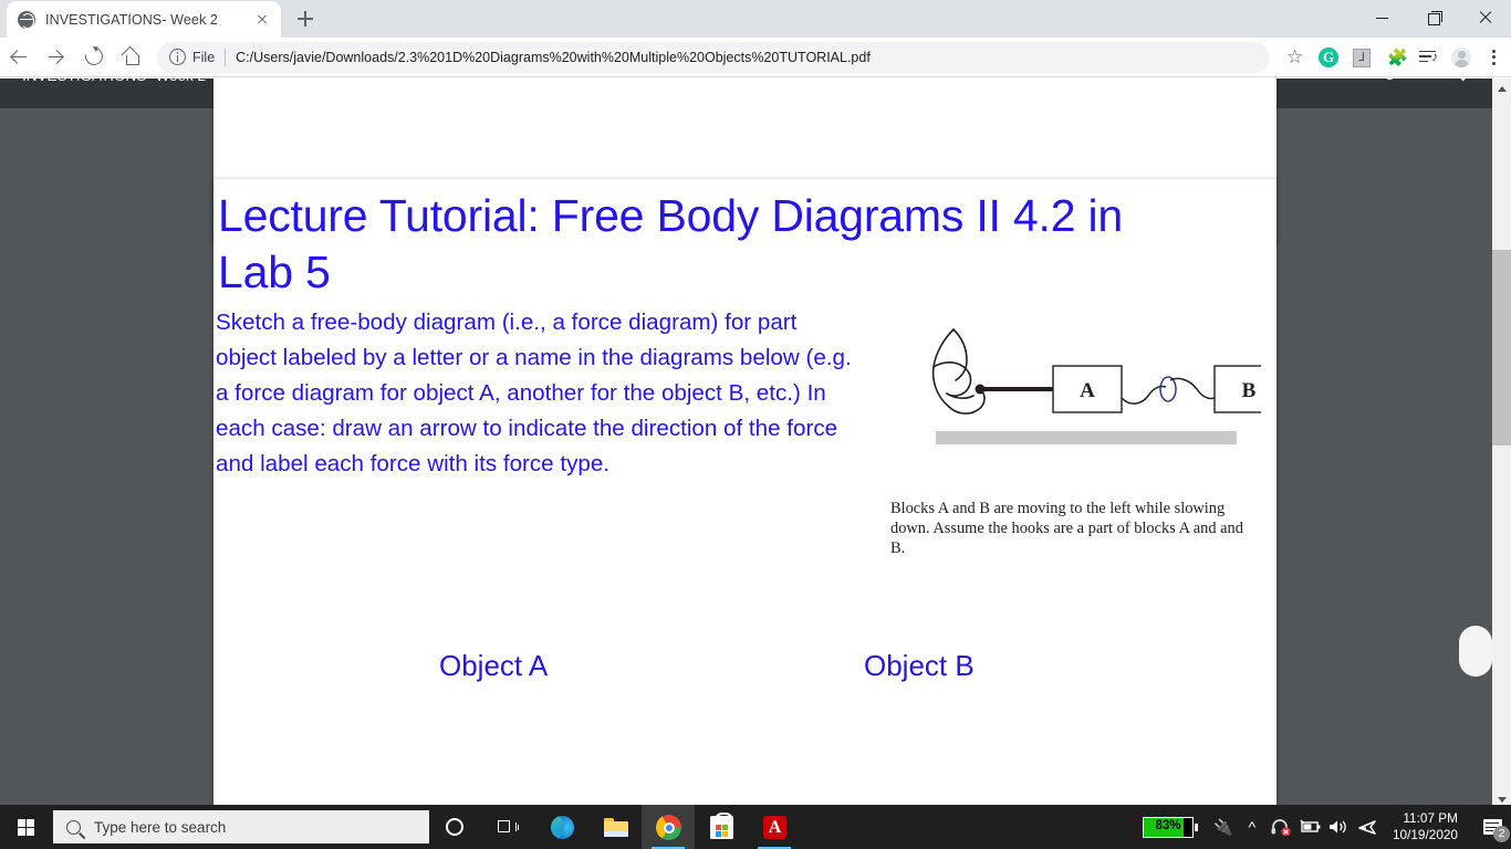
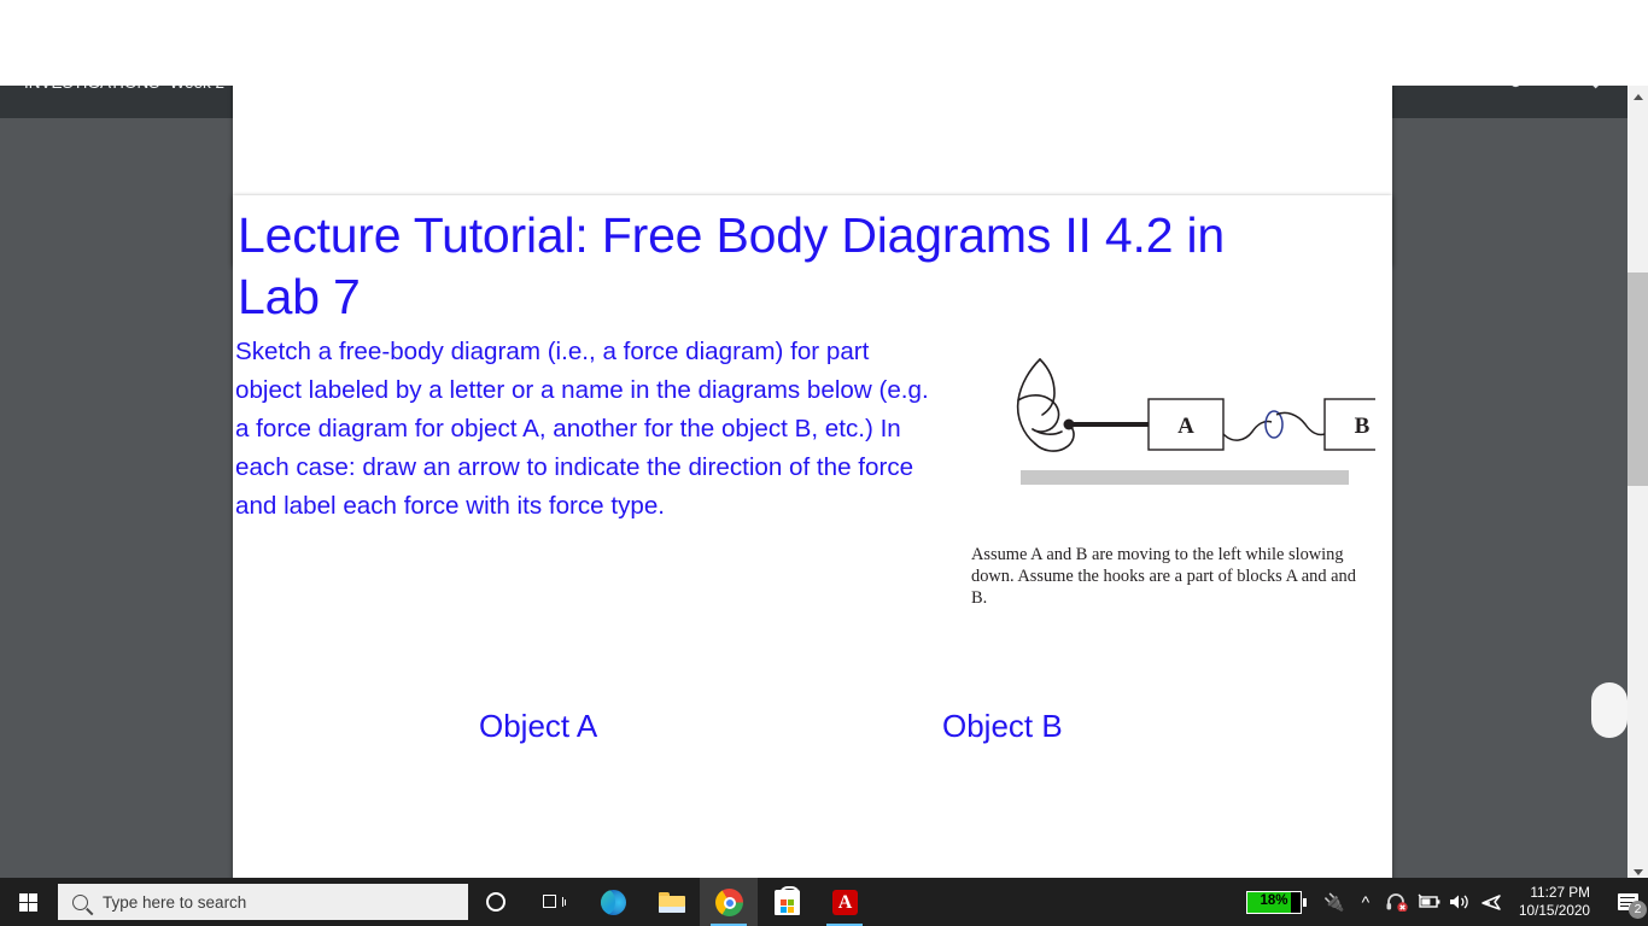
- INVESTIGATIONS- Week 2
- File
- C:/Users/javie/Downloads/2.3%201D%20Diagrams%20with%20Multiple%20Objects%20TUTORIAL.pdf
- ☆
- G
- ⅃
- 🧩
- Lecture Tutorial: Free Body Diagrams II 4.2 in Lab 5
+ Lecture Tutorial: Free Body Diagrams II 4.2 in Lab 7
  Sketch a free-body diagram (i.e., a force diagram) for part object labeled by a letter or a name in the diagrams below (e.g. a force diagram for object A, another for the object B, etc.) In each case: draw an arrow to indicate the direction of the force and label each force with its force type.
  A
  B
- Blocks A and B are moving to the left while slowing down. Assume the hooks are a part of blocks A and and B.
+ Assume A and B are moving to the left while slowing down. Assume the hooks are a part of blocks A and and B.
  Object A
  Object B
  Type here to search
  A
- 83%
+ 18%
  🔌
  ^
- 11:07 PM
+ 11:27 PM
- 10/19/2020
+ 10/15/2020
  2
